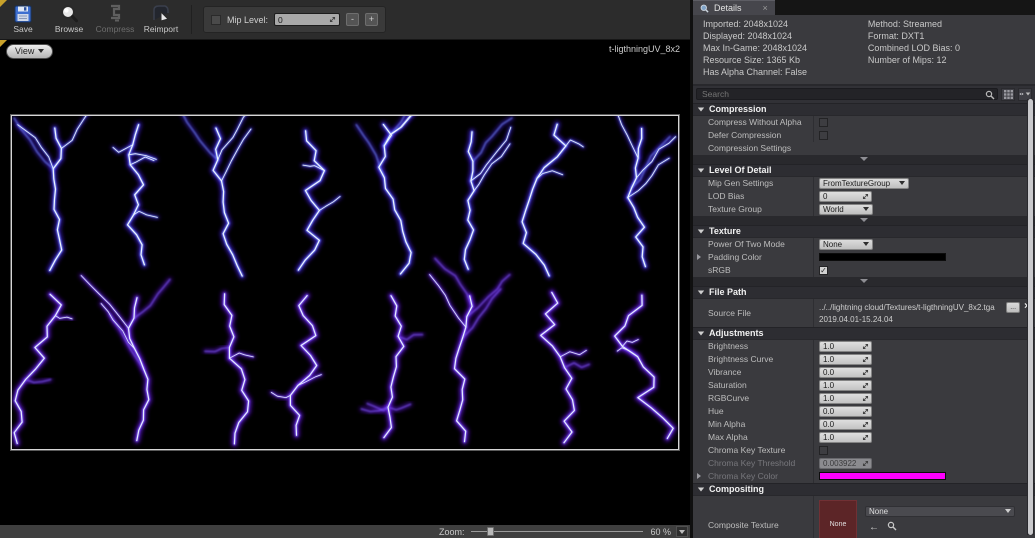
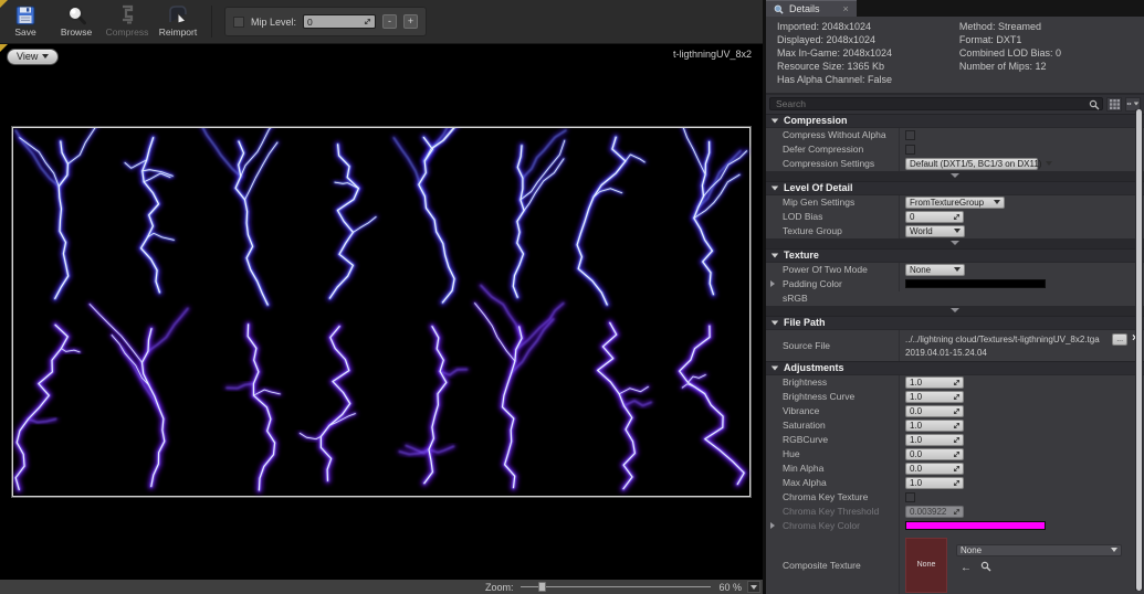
  Save
  Browse
  Compress
  Reimport
  Mip Level:
  0
  -
  +
  View
  t-ligthningUV_8x2
  Zoom:
  60 %
  Details
  ×
  Imported: 2048x1024
  Displayed: 2048x1024
  Max In-Game: 2048x1024
  Resource Size: 1365 Kb
  Has Alpha Channel: False
  Method: Streamed
  Format: DXT1
  Combined LOD Bias: 0
  Number of Mips: 12
  Search
  Compression
  Compress Without Alpha
  Defer Compression
  Compression Settings
+ Default (DXT1/5, BC1/3 on DX11)
  Level Of Detail
  Mip Gen Settings
  FromTextureGroup
  LOD Bias
  0
  Texture Group
  World
  Texture
  Power Of Two Mode
  None
  Padding Color
  sRGB
- ✓
  File Path
  Source File
  ../../lightning cloud/Textures/t-ligthningUV_8x2.tga
  2019.04.01-15.24.04
  Adjustments
  Brightness
  1.0
  Brightness Curve
  1.0
  Vibrance
  0.0
  Saturation
  1.0
  RGBCurve
  1.0
  Hue
  0.0
  Min Alpha
  0.0
  Max Alpha
  1.0
  Chroma Key Texture
  Chroma Key Threshold
  0.003922
  Chroma Key Color
- Compositing
  Composite Texture
  None
  ←
